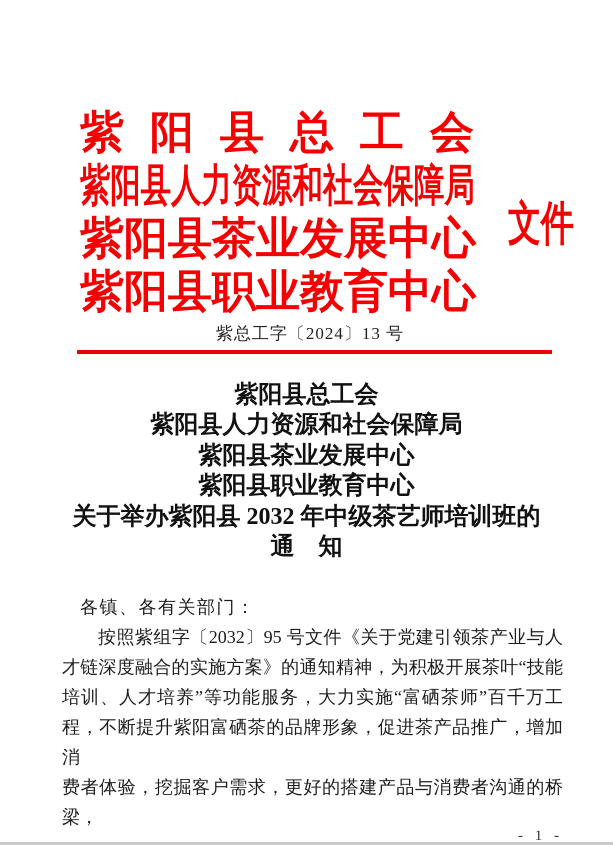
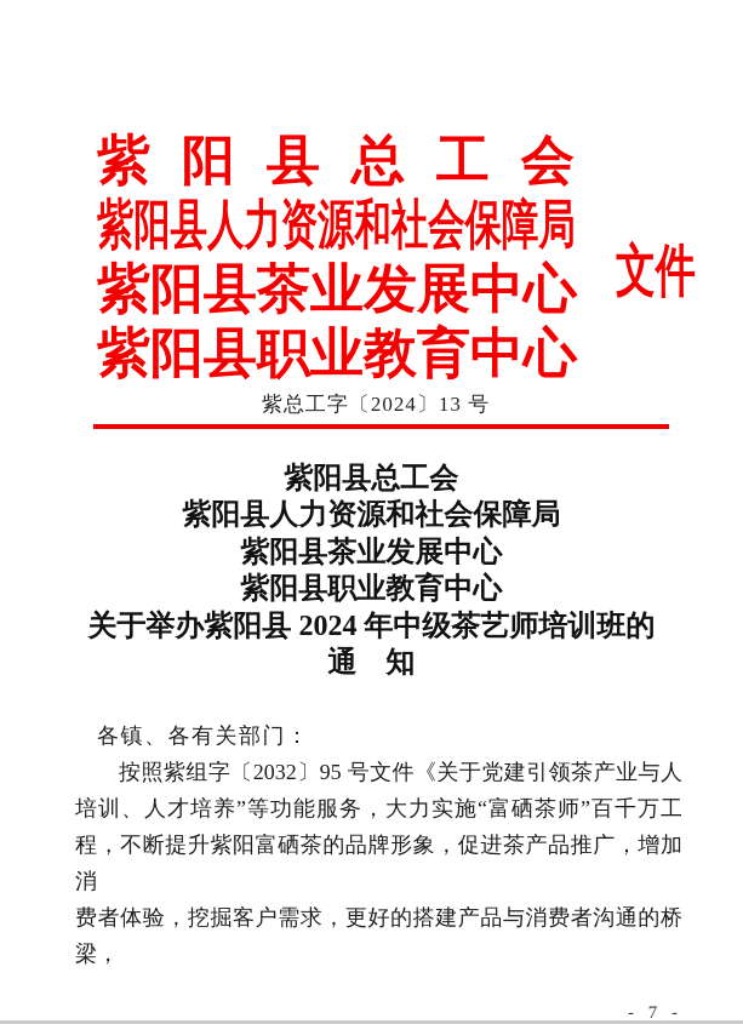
  紫阳县总工会
  紫阳县人力资源和社会保障局
  紫阳县茶业发展中心
  紫阳县职业教育中心
  文件
  紫总工字〔2024〕13 号
  紫阳县总工会
  紫阳县人力资源和社会保障局
  紫阳县茶业发展中心
  紫阳县职业教育中心
- 关于举办紫阳县 2032 年中级茶艺师培训班的
+ 关于举办紫阳县 2024 年中级茶艺师培训班的
  通 知
  各镇、各有关部门：
  按照紫组字〔2032〕95 号文件《关于党建引领茶产业与人
- 才链深度融合的实施方案》的通知精神，为积极开展茶叶“技能
  培训、人才培养”等功能服务，大力实施“富硒茶师”百千万工
  程，不断提升紫阳富硒茶的品牌形象，促进茶产品推广，增加消
  费者体验，挖掘客户需求，更好的搭建产品与消费者沟通的桥梁，
- - 1 -
+ - 7 -
